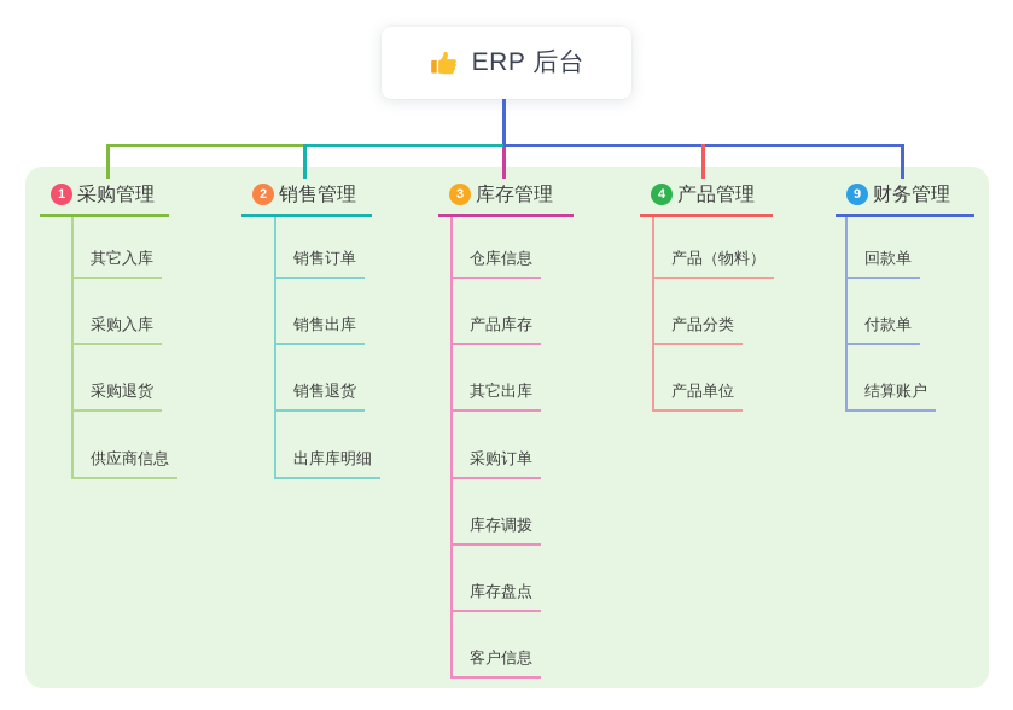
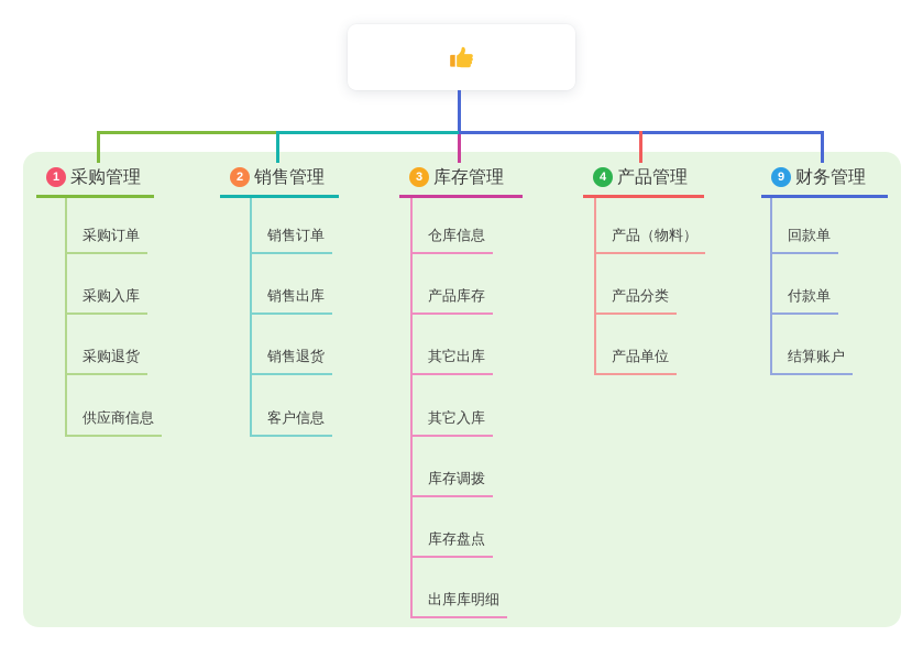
- ERP 后台
  1
  采购管理
- 其它入库
+ 采购订单
  采购入库
  采购退货
  供应商信息
  2
  销售管理
  销售订单
  销售出库
  销售退货
- 出库库明细
+ 客户信息
  3
  库存管理
  仓库信息
  产品库存
  其它出库
- 采购订单
+ 其它入库
  库存调拨
  库存盘点
- 客户信息
+ 出库库明细
  4
  产品管理
  产品（物料）
  产品分类
  产品单位
  9
  财务管理
  回款单
  付款单
  结算账户
